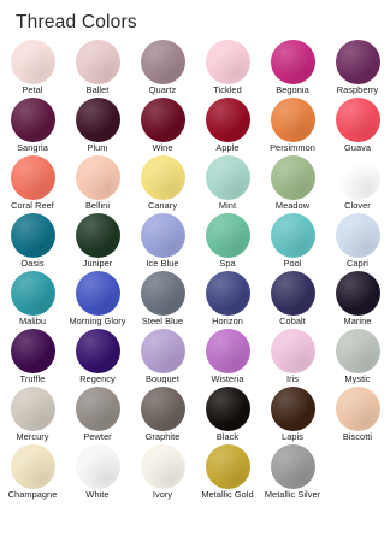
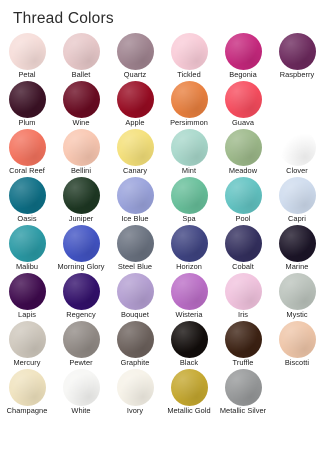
  Thread Colors
  Petal
  Ballet
  Quartz
  Tickled
  Begonia
  Raspberry
- Sangria
  Plum
  Wine
  Apple
  Persimmon
  Guava
  Coral Reef
  Bellini
  Canary
  Mint
  Meadow
  Clover
  Oasis
  Juniper
  Ice Blue
  Spa
  Pool
  Capri
  Malibu
  Morning Glory
  Steel Blue
  Horizon
  Cobalt
  Marine
- Truffle
+ Lapis
  Regency
  Bouquet
  Wisteria
  Iris
  Mystic
  Mercury
  Pewter
  Graphite
  Black
- Lapis
+ Truffle
  Biscotti
  Champagne
  White
  Ivory
  Metallic Gold
  Metallic Silver
